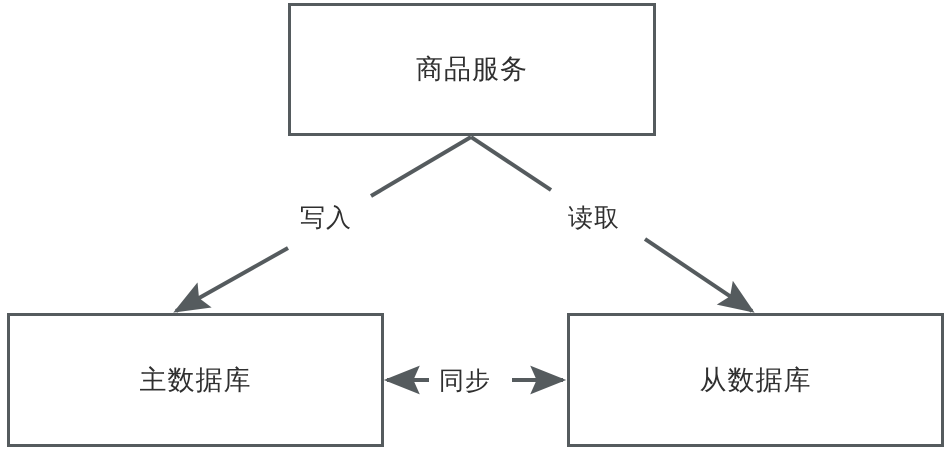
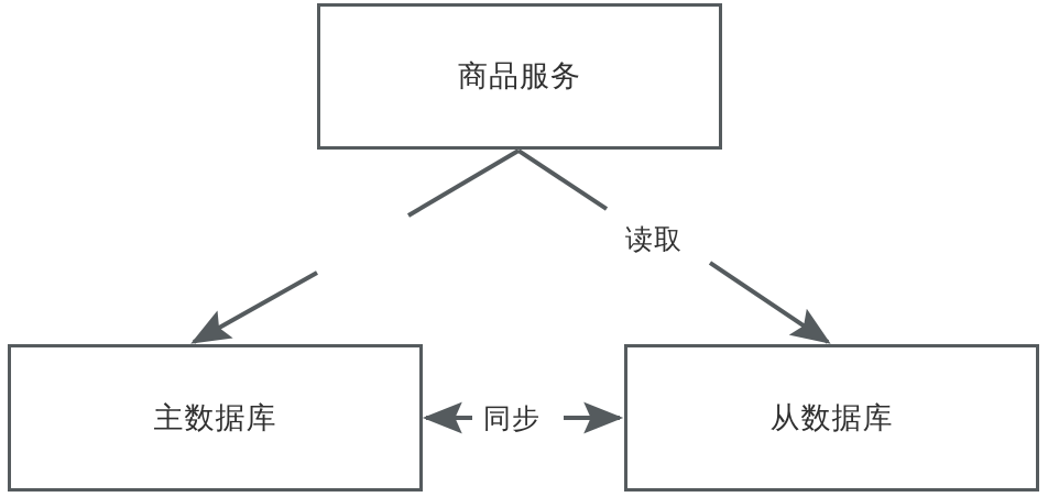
  商品服务
  主数据库
  从数据库
- 写入
  读取
  同步
